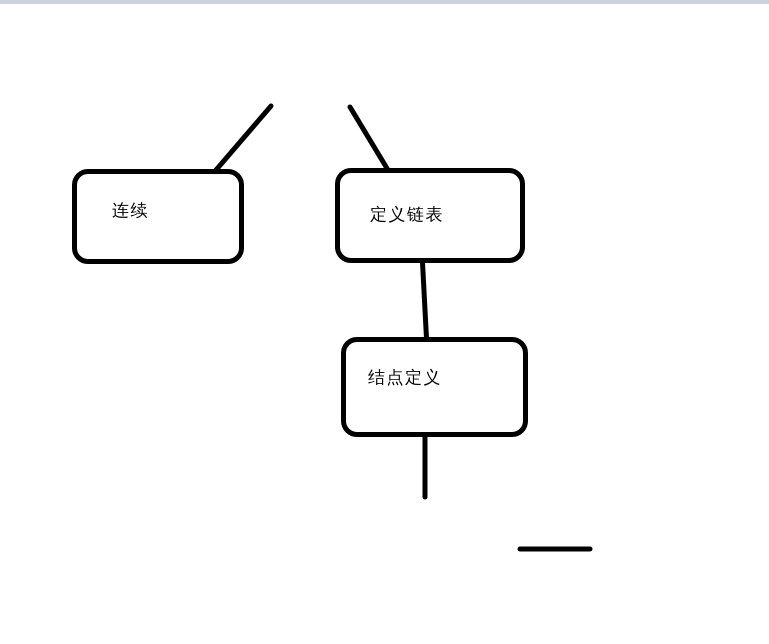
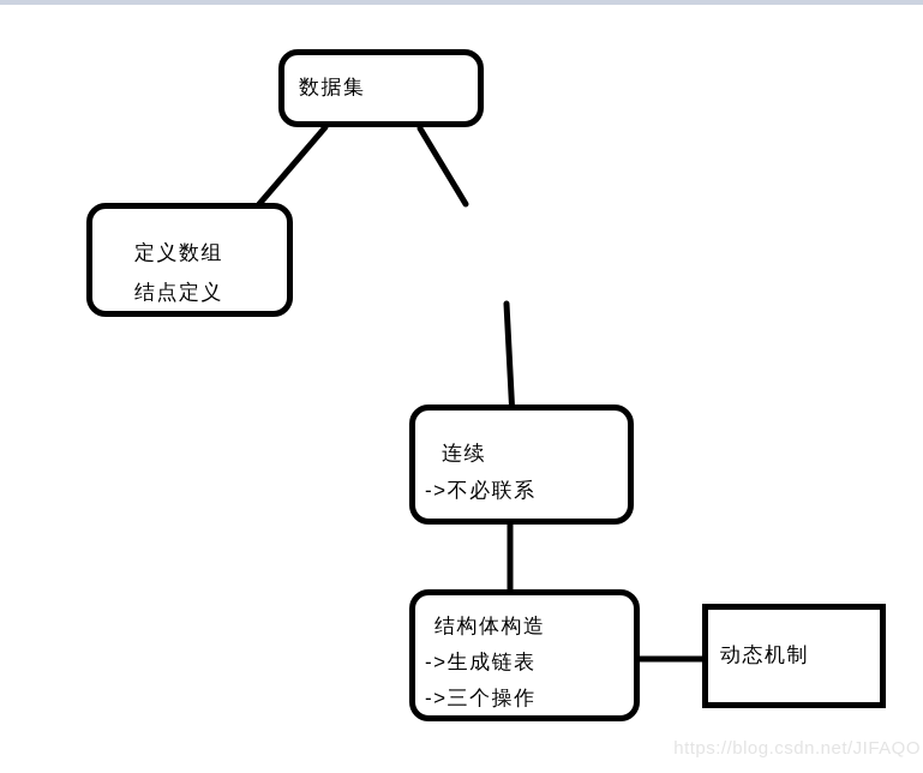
+ 数据集
+ 定义数组
- 连续
+ 结点定义
- 定义链表
- 结点定义
+ 连续
+ ->不必联系
+ 结构体构造
+ ->生成链表
+ ->三个操作
+ 动态机制
+ https://blog.csdn.net/JIFAQO
